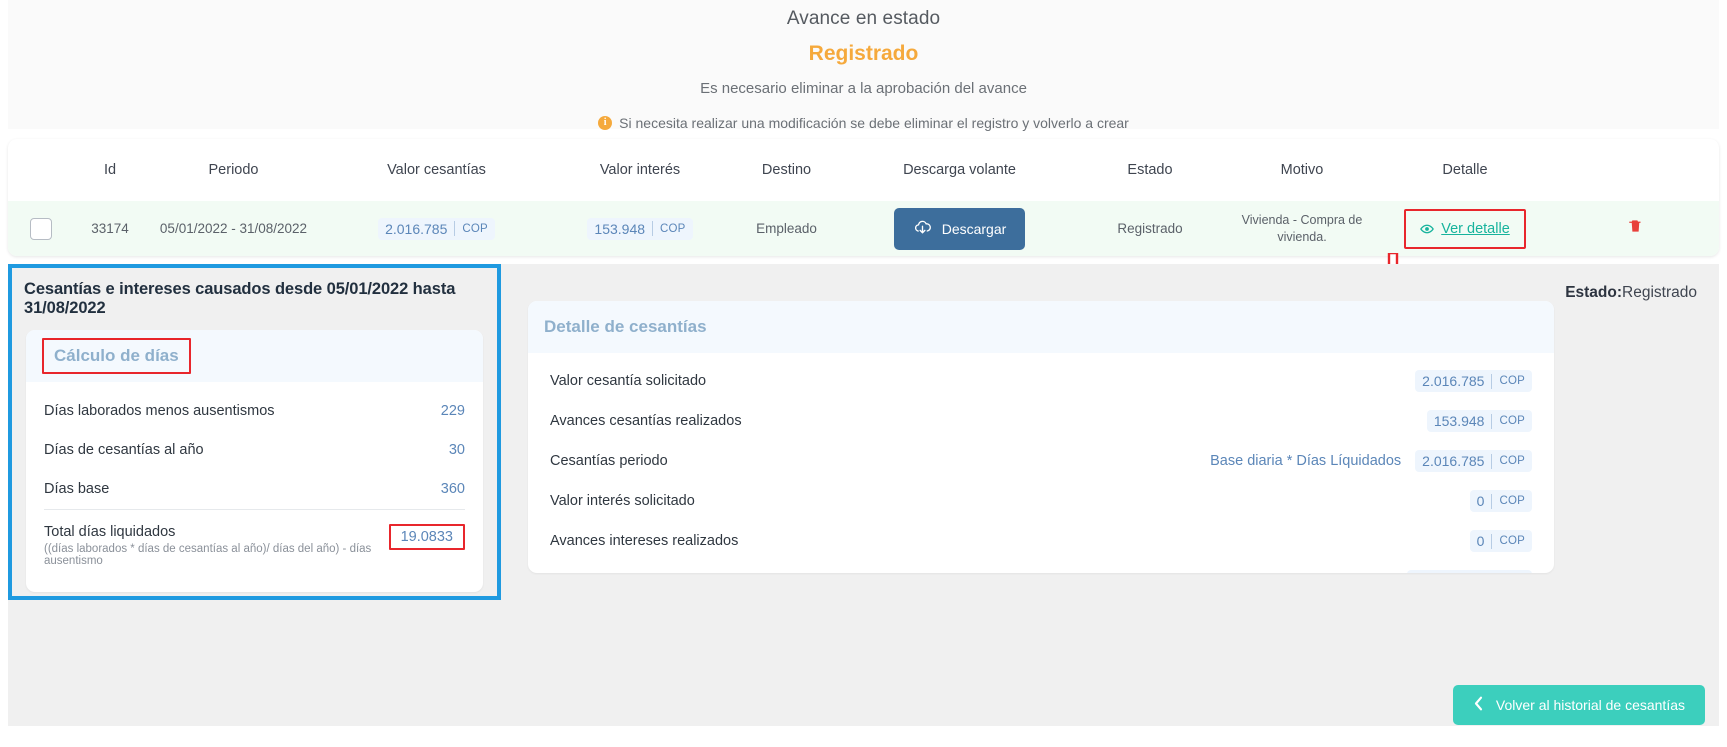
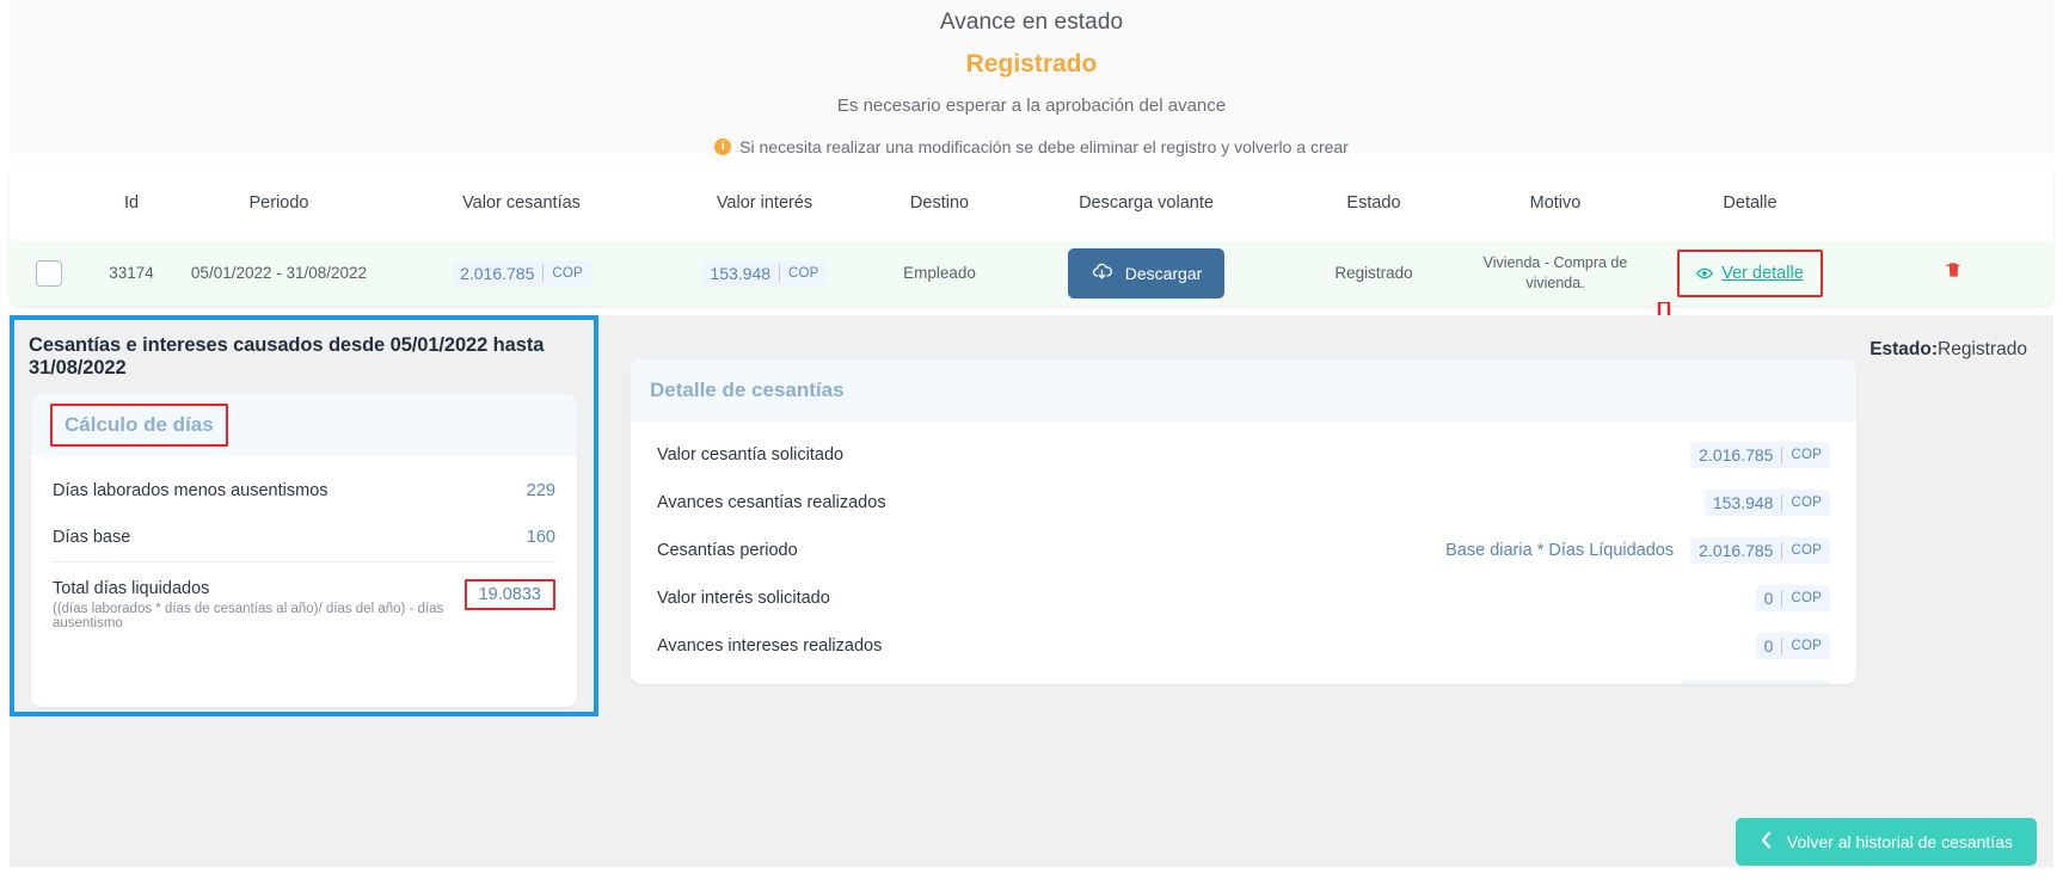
  Avance en estado
  Registrado
- Es necesario eliminar a la aprobación del avance
+ Es necesario esperar a la aprobación del avance
  i
  Si necesita realizar una modificación se debe eliminar el registro y volverlo a crear
  Id
  Periodo
  Valor cesantías
  Valor interés
  Destino
  Descarga volante
  Estado
  Motivo
  Detalle
  33174
  05/01/2022 - 31/08/2022
  2.016.785
  COP
  153.948
  COP
  Empleado
  Descargar
  Registrado
  Vivienda - Compra de vivienda.
  Ver detalle
  Estado:Registrado
  Cesantías e intereses causados desde 05/01/2022 hasta 31/08/2022
  Cálculo de días
  Días laborados menos ausentismos
  229
- Días de cesantías al año
- 30
  Días base
- 360
+ 160
  Total días liquidados
  ((días laborados * días de cesantías al año)/ días del año) - días ausentismo
  19.0833
  Detalle de cesantías
  Valor cesantía solicitado
  2.016.785
  COP
  Avances cesantías realizados
  153.948
  COP
  Cesantías periodo
  Base diaria * Días Líquidados
  2.016.785
  COP
  Valor interés solicitado
  0
  COP
  Avances intereses realizados
  0
  COP
  Volver al historial de cesantías
